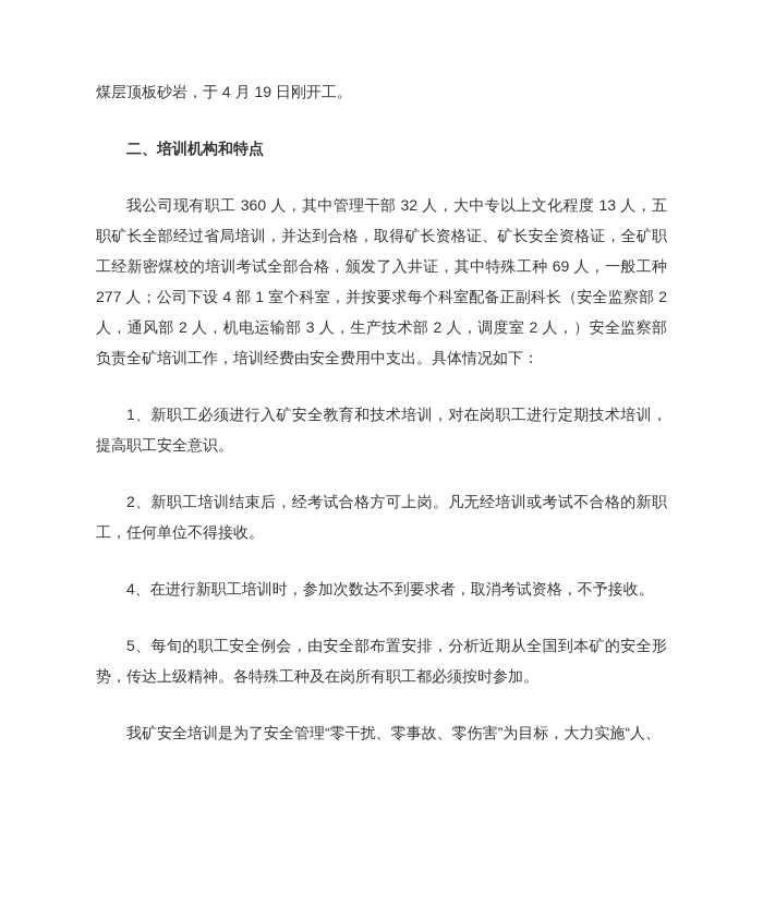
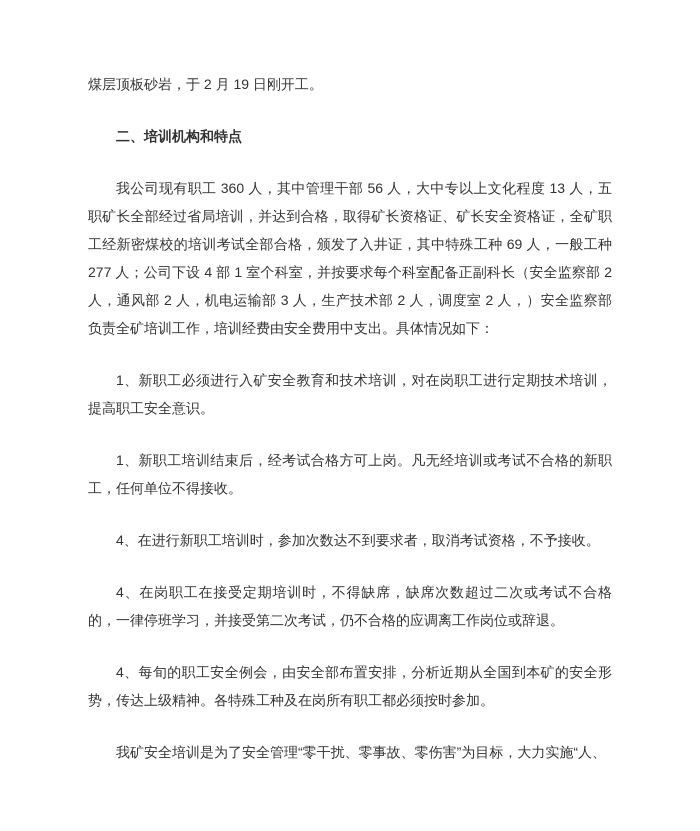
- 煤层顶板砂岩，于 4 月 19 日刚开工。
+ 煤层顶板砂岩，于 2 月 19 日刚开工。
  二、培训机构和特点
- 我公司现有职工 360 人，其中管理干部 32 人，大中专以上文化程度 13 人，五职矿长全部经过省局培训，并达到合格，取得矿长资格证、矿长安全资格证，全矿职工经新密煤校的培训考试全部合格，颁发了入井证，其中特殊工种 69 人，一般工种 277 人；公司下设 4 部 1 室个科室，并按要求每个科室配备正副科长（安全监察部 2 人，通风部 2 人，机电运输部 3 人，生产技术部 2 人，调度室 2 人，）安全监察部负责全矿培训工作，培训经费由安全费用中支出。具体情况如下：
+ 我公司现有职工 360 人，其中管理干部 56 人，大中专以上文化程度 13 人，五职矿长全部经过省局培训，并达到合格，取得矿长资格证、矿长安全资格证，全矿职工经新密煤校的培训考试全部合格，颁发了入井证，其中特殊工种 69 人，一般工种 277 人；公司下设 4 部 1 室个科室，并按要求每个科室配备正副科长（安全监察部 2 人，通风部 2 人，机电运输部 3 人，生产技术部 2 人，调度室 2 人，）安全监察部负责全矿培训工作，培训经费由安全费用中支出。具体情况如下：
  1、新职工必须进行入矿安全教育和技术培训，对在岗职工进行定期技术培训，提高职工安全意识。
- 2、新职工培训结束后，经考试合格方可上岗。凡无经培训或考试不合格的新职工，任何单位不得接收。
+ 1、新职工培训结束后，经考试合格方可上岗。凡无经培训或考试不合格的新职工，任何单位不得接收。
  4、在进行新职工培训时，参加次数达不到要求者，取消考试资格，不予接收。
+ 4、在岗职工在接受定期培训时，不得缺席，缺席次数超过二次或考试不合格的，一律停班学习，并接受第二次考试，仍不合格的应调离工作岗位或辞退。
- 5、每旬的职工安全例会，由安全部布置安排，分析近期从全国到本矿的安全形势，传达上级精神。各特殊工种及在岗所有职工都必须按时参加。
+ 4、每旬的职工安全例会，由安全部布置安排，分析近期从全国到本矿的安全形势，传达上级精神。各特殊工种及在岗所有职工都必须按时参加。
  我矿安全培训是为了安全管理“零干扰、零事故、零伤害”为目标，大力实施“人、
